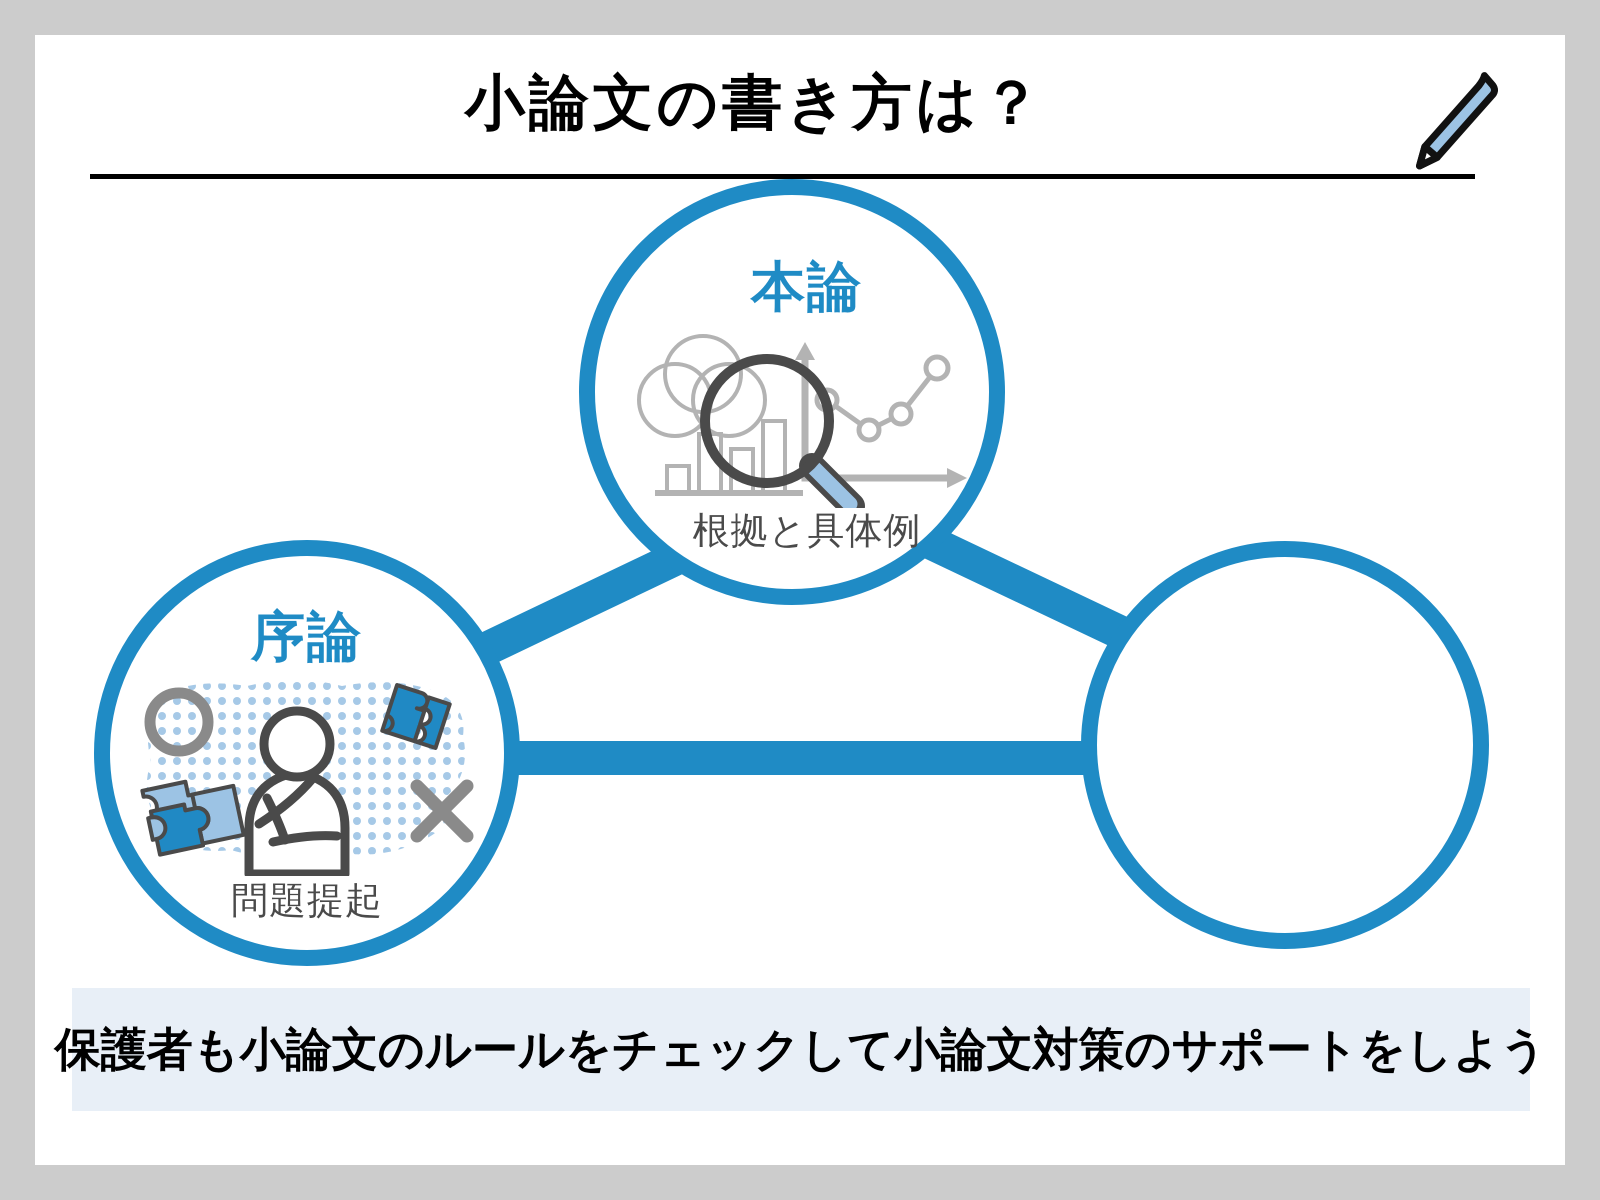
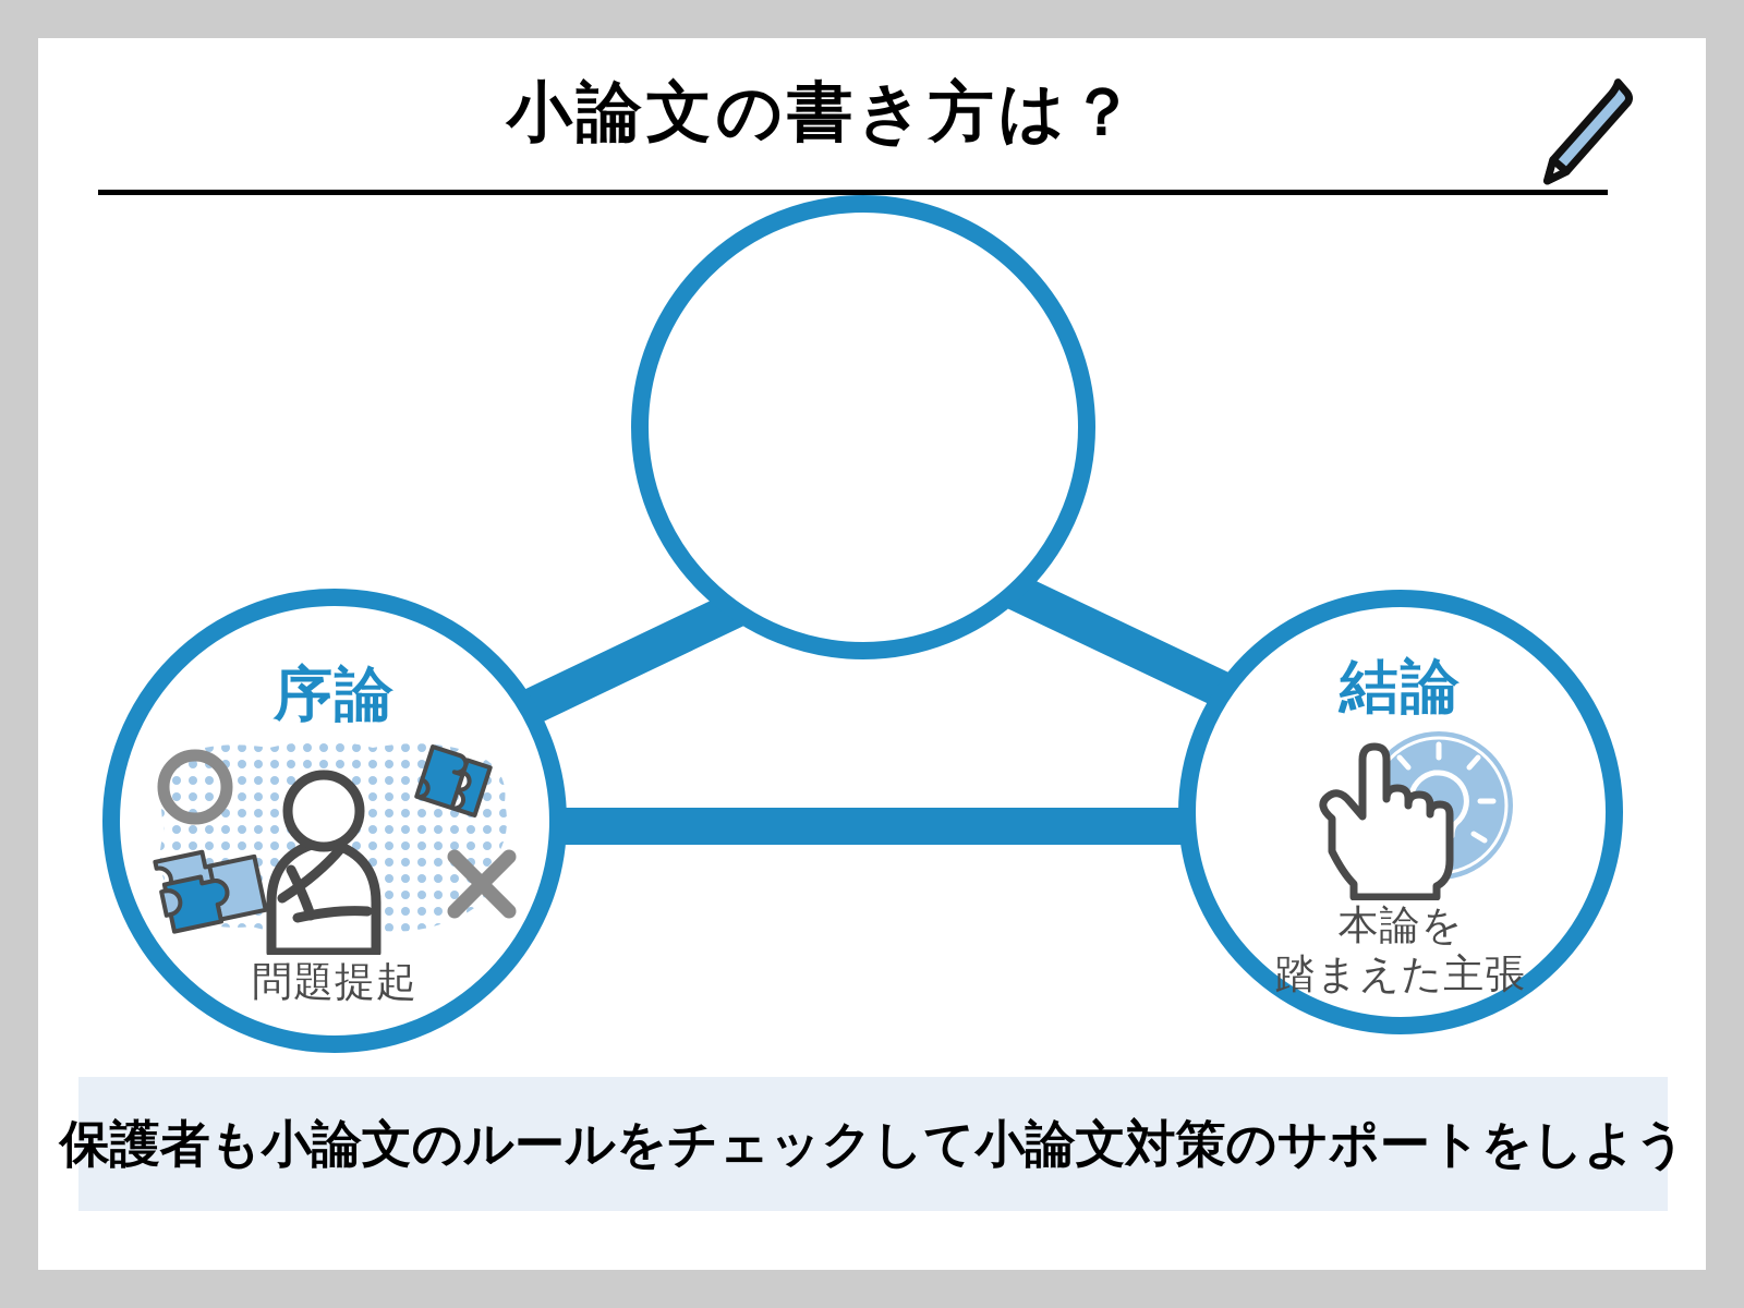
  小論文の書き方は？
- 本論
- 根拠と具体例
  序論
  問題提起
+ 結論
+ 本論を
+ 踏まえた主張
  保護者も小論文のルールをチェックして小論文対策のサポートをしよう
